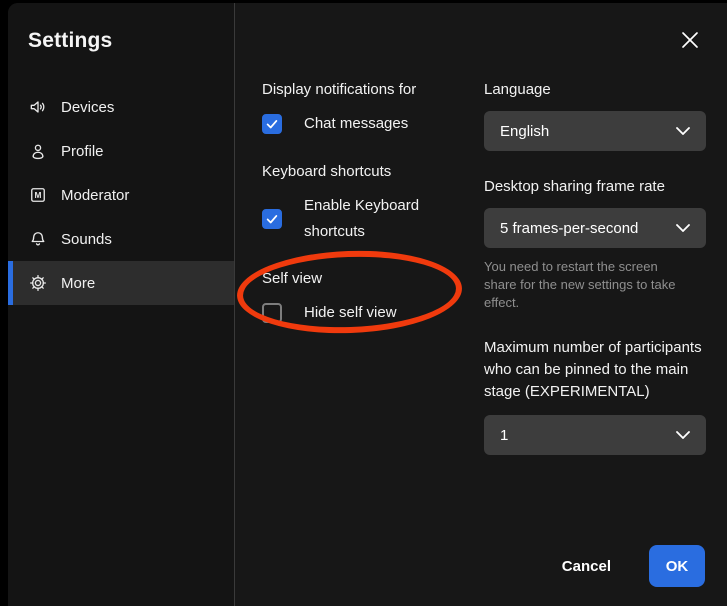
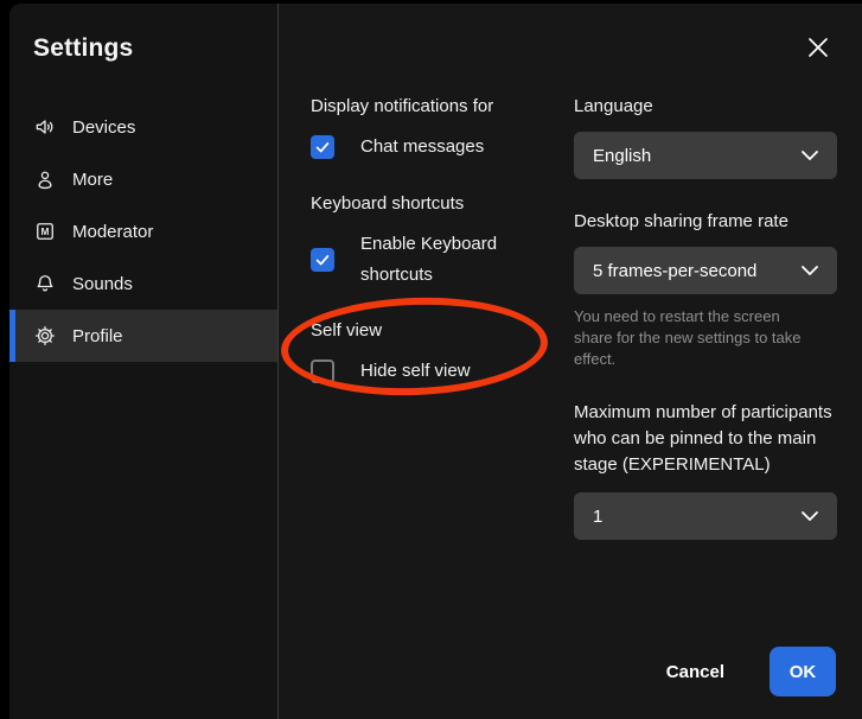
  Settings
  Devices
- Profile
+ More
  M
  Moderator
  Sounds
- More
+ Profile
  Display notifications for
  Chat messages
  Keyboard shortcuts
  Enable Keyboard shortcuts
  Self view
  Hide self view
  Language
  English
  Desktop sharing frame rate
  5 frames-per-second
  You need to restart the screen share for the new settings to take effect.
  Maximum number of participants who can be pinned to the main stage (EXPERIMENTAL)
  1
  Cancel
  OK
